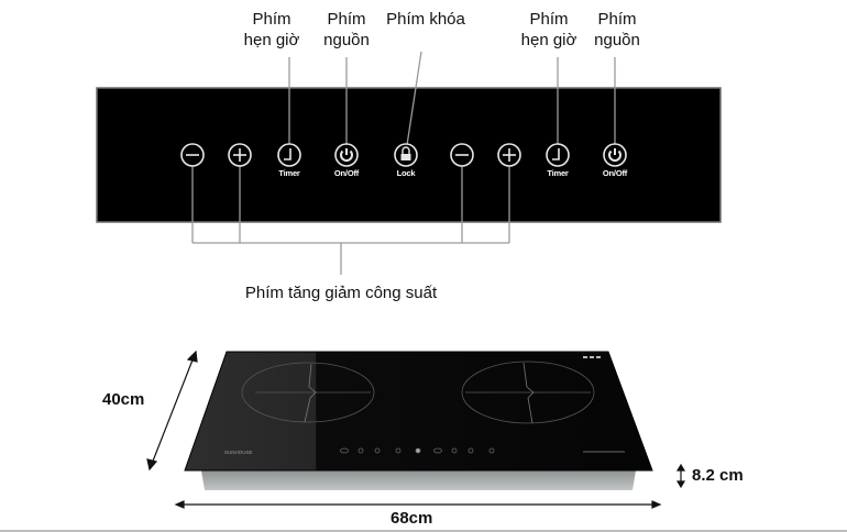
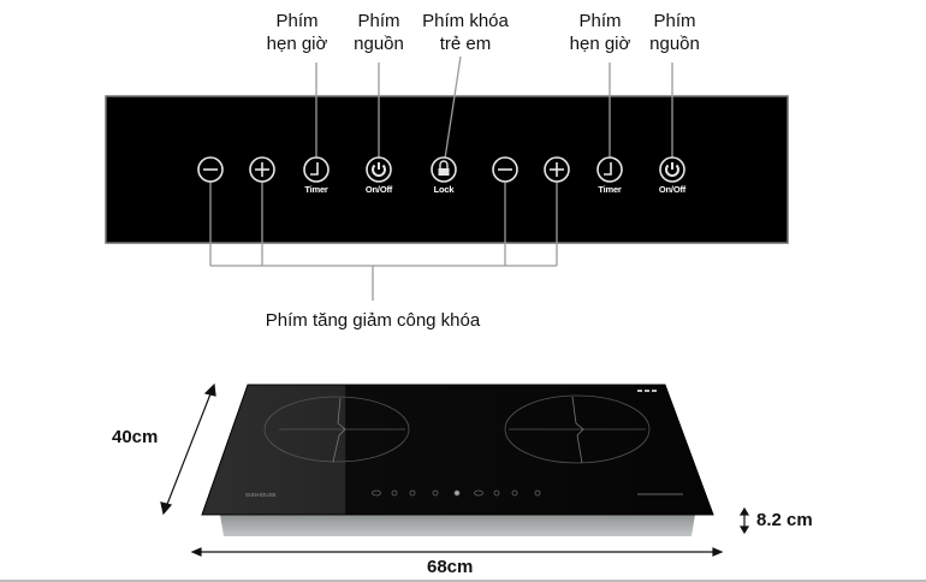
  Phím
  hẹn giờ
  Phím
  nguồn
  Phím khóa
+ trẻ em
  Phím
  hẹn giờ
  Phím
  nguồn
- Phím tăng giảm công suất
+ Phím tăng giảm công khóa
  Timer
  On/Off
  Lock
  Timer
  On/Off
  40cm
  68cm
  8.2 cm
